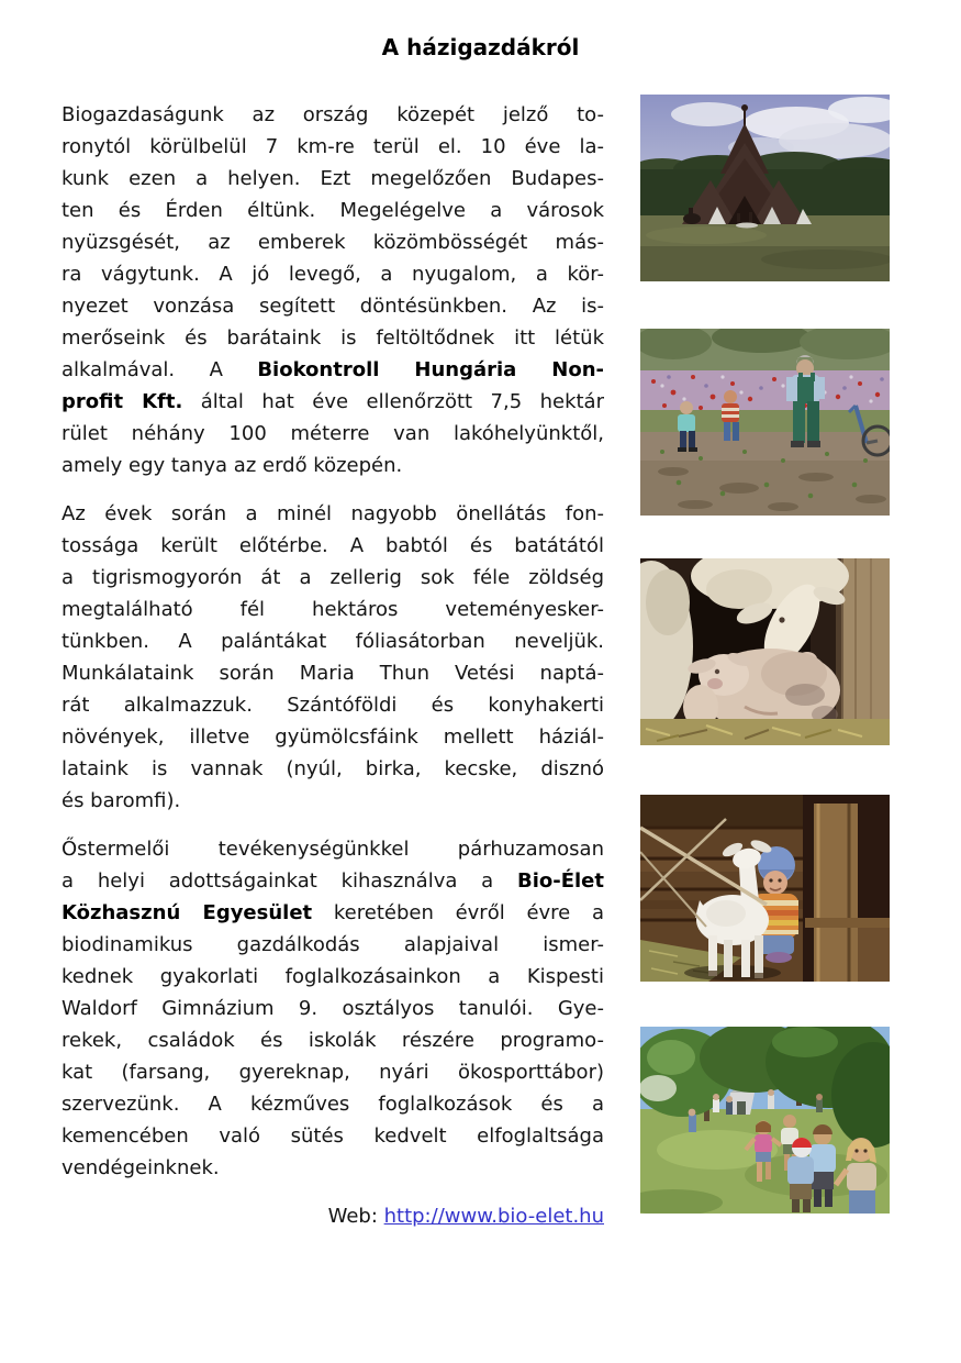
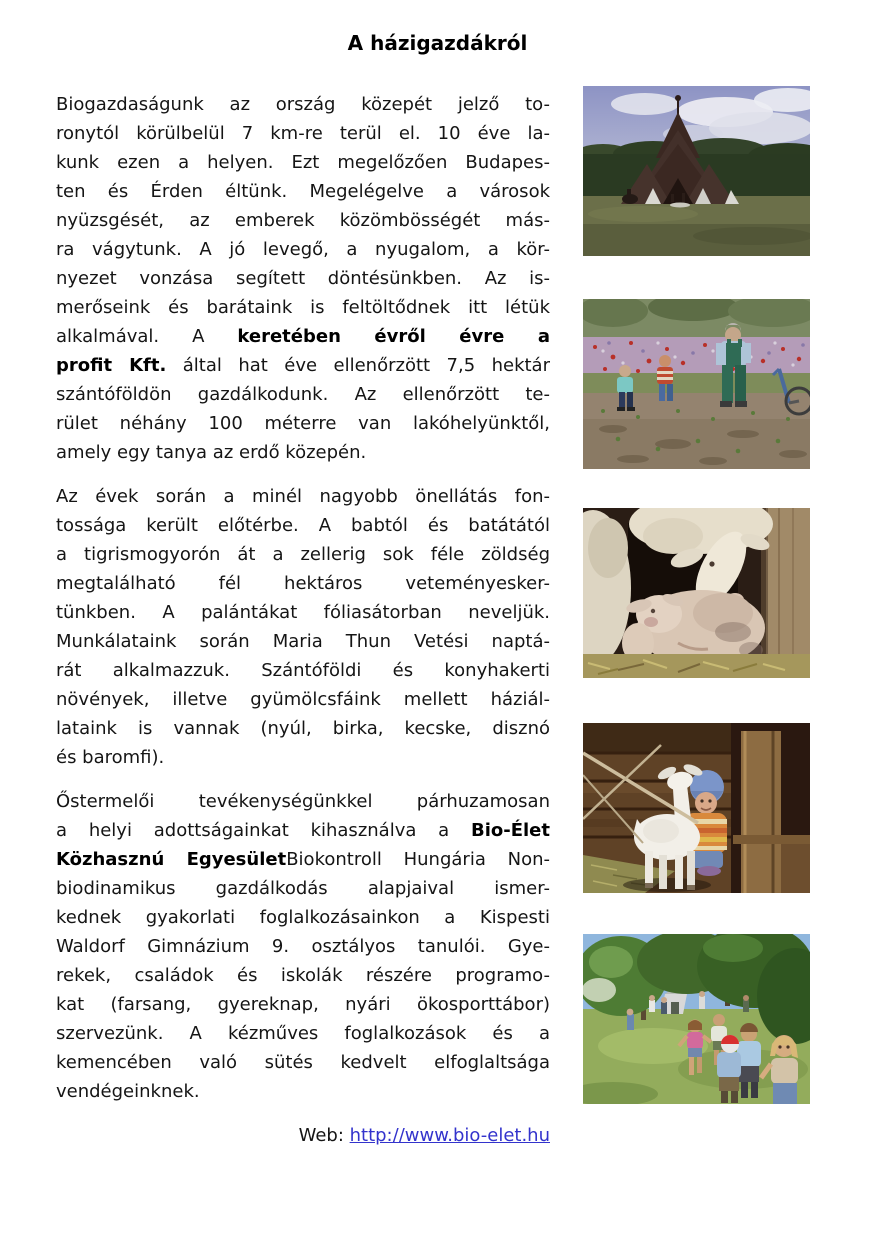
  A házigazdákról
  Biogazdaságunk az ország közepét jelző to-
  ronytól körülbelül 7 km-re terül el. 10 éve la-
  kunk ezen a helyen. Ezt megelőzően Budapes-
  ten és Érden éltünk. Megelégelve a városok
  nyüzsgését, az emberek közömbösségét más-
  ra vágytunk. A jó levegő, a nyugalom, a kör-
  nyezet vonzása segített döntésünkben. Az is-
  merőseink és barátaink is feltöltődnek itt létük
- alkalmával. A Biokontroll Hungária Non-
+ alkalmával. A keretében évről évre a
  profit Kft. által hat éve ellenőrzött 7,5 hektár
+ szántóföldön gazdálkodunk. Az ellenőrzött te-
  rület néhány 100 méterre van lakóhelyünktől,
  amely egy tanya az erdő közepén.
  Az évek során a minél nagyobb önellátás fon-
  tossága került előtérbe. A babtól és batátától
  a tigrismogyorón át a zellerig sok féle zöldség
  megtalálható fél hektáros veteményesker-
  tünkben. A palántákat fóliasátorban neveljük.
  Munkálataink során Maria Thun Vetési naptá-
  rát alkalmazzuk. Szántóföldi és konyhakerti
  növények, illetve gyümölcsfáink mellett háziál-
  lataink is vannak (nyúl, birka, kecske, disznó
  és baromfi).
  Őstermelői tevékenységünkkel párhuzamosan
  a helyi adottságainkat kihasználva a Bio-Élet
- Közhasznú Egyesület keretében évről évre a
+ Közhasznú EgyesületBiokontroll Hungária Non-
  biodinamikus gazdálkodás alapjaival ismer-
  kednek gyakorlati foglalkozásainkon a Kispesti
  Waldorf Gimnázium 9. osztályos tanulói. Gye-
  rekek, családok és iskolák részére programo-
  kat (farsang, gyereknap, nyári ökosporttábor)
  szervezünk. A kézműves foglalkozások és a
  kemencében való sütés kedvelt elfoglaltsága
  vendégeinknek.
  Web: http://www.bio-elet.hu
